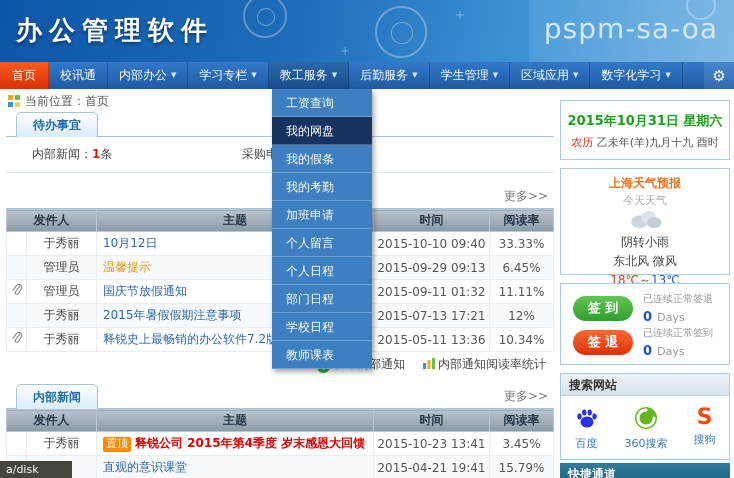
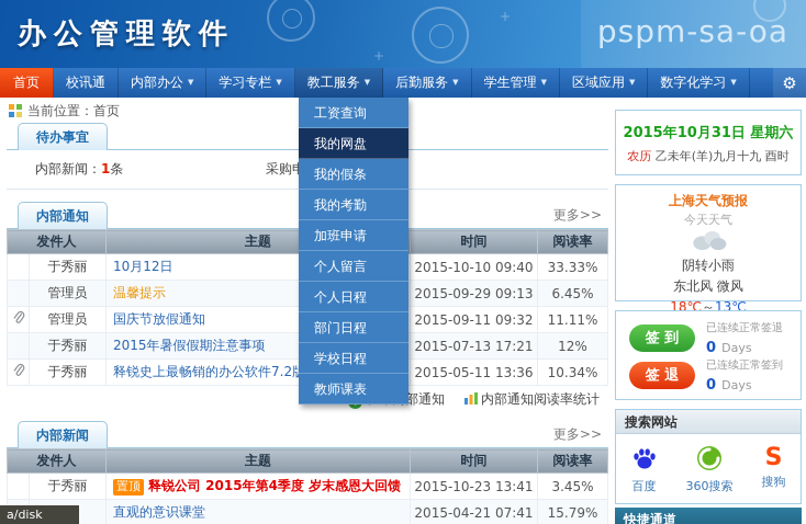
  +
  +
  办公管理软件
  pspm-sa-oa
  首页
  校讯通
  内部办公
  学习专栏
  教工服务
  后勤服务
  学生管理
  区域应用
  数字化学习
  当前位置：
  首页
  待办事宜
  内部新闻：1条
+ 内部通知
  更多>>
  发件人	主题	时间	阅读率
  	于秀丽	10月12日	2015-10-10 09:40	33.33%
  	管理员	温馨提示	2015-09-29 09:13	6.45%
- 	管理员	国庆节放假通知	2015-09-11 01:32	11.11%
+ 	管理员	国庆节放假通知	2015-09-11 09:32	11.11%
  	于秀丽	2015年暑假假期注意事项	2015-07-13 17:21	12%
  	于秀丽	释锐史上最畅销的办公软件7.2	2015-05-11 13:36	10.34%
  部通知 内部通知阅读率统计
  内部新闻
  更多>>
  发件人	主题	时间	阅读率
  	于秀丽	置顶 释锐公司 2015年第4季度 岁末感恩大回馈	2015-10-23 13:41	3.45%
- 		直观的意识课堂	2015-04-21 19:41	15.79%
+ 		直观的意识课堂	2015-04-21 07:41	15.79%
  2015年10月31日 星期六
  农历 乙未年(羊)九月十九 酉时
  上海天气预报
  今天天气
  阴转小雨
  东北风 微风
  18℃～13℃
  签 到
  已连续正常签退
  0 Days
  签 退
  已连续正常签到
  0 Days
  搜索网站
  百度
  360搜索
  S
  搜狗
  快捷通道
  工资查询
  我的网盘
  我的假条
  我的考勤
  加班申请
  个人留言
  个人日程
  部门日程
  学校日程
  教师课表
  a/disk
